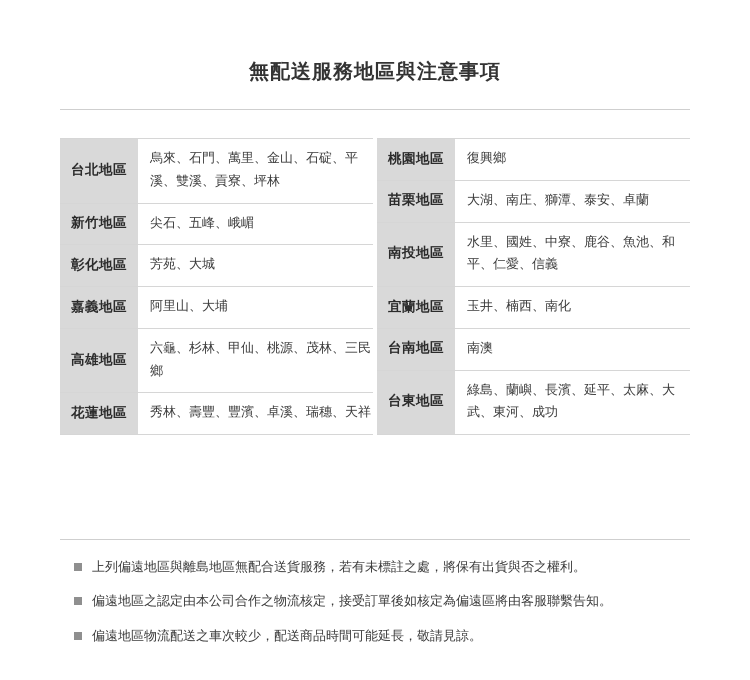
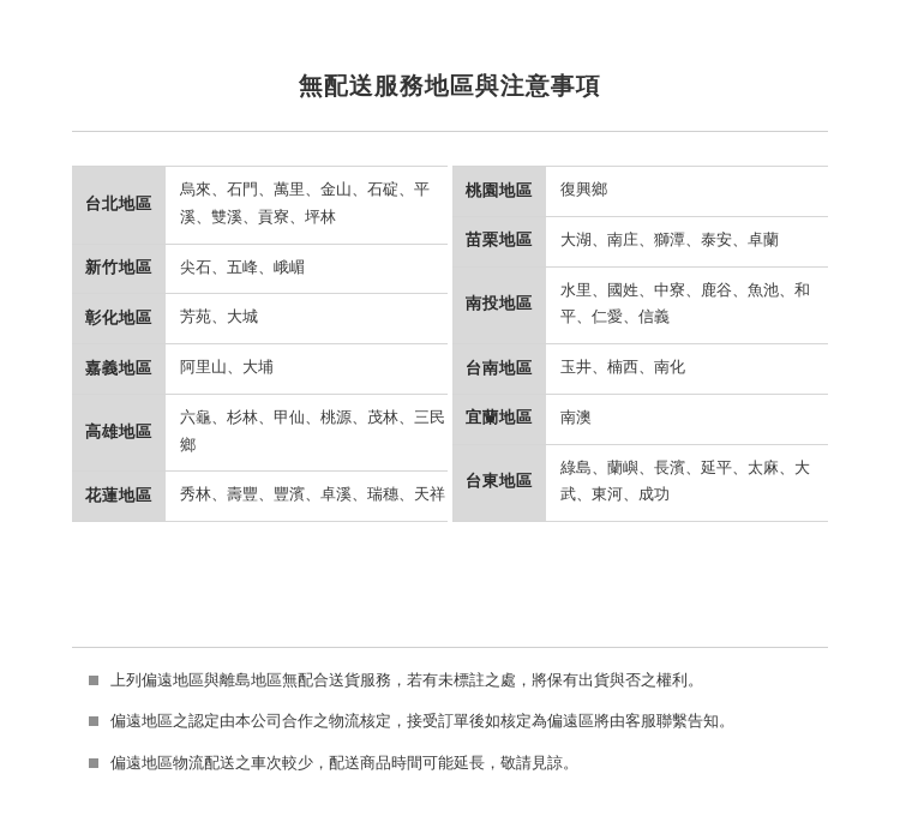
  無配送服務地區與注意事項
  台北地區
  烏來、石門、萬里、金山、石碇、平溪、雙溪、貢寮、坪林
  新竹地區
  尖石、五峰、峨嵋
  彰化地區
  芳苑、大城
  嘉義地區
  阿里山、大埔
  高雄地區
  六龜、杉林、甲仙、桃源、茂林、三民鄉
  花蓮地區
  秀林、壽豐、豐濱、卓溪、瑞穗、天祥
  桃園地區
  復興鄉
  苗栗地區
  大湖、南庄、獅潭、泰安、卓蘭
  南投地區
  水里、國姓、中寮、鹿谷、魚池、和平、仁愛、信義
- 宜蘭地區
+ 台南地區
  玉井、楠西、南化
- 台南地區
+ 宜蘭地區
  南澳
  台東地區
  綠島、蘭嶼、長濱、延平、太麻、大武、東河、成功
  上列偏遠地區與離島地區無配合送貨服務，若有未標註之處，將保有出貨與否之權利。
  偏遠地區之認定由本公司合作之物流核定，接受訂單後如核定為偏遠區將由客服聯繫告知。
  偏遠地區物流配送之車次較少，配送商品時間可能延長，敬請見諒。
